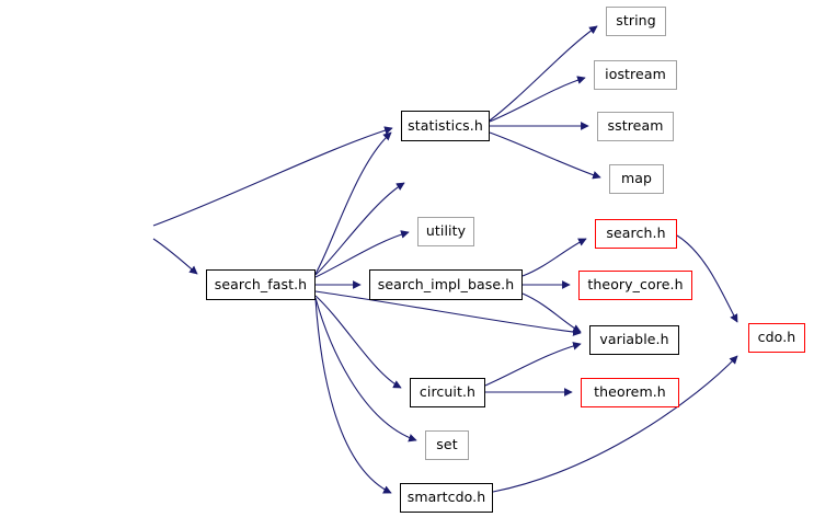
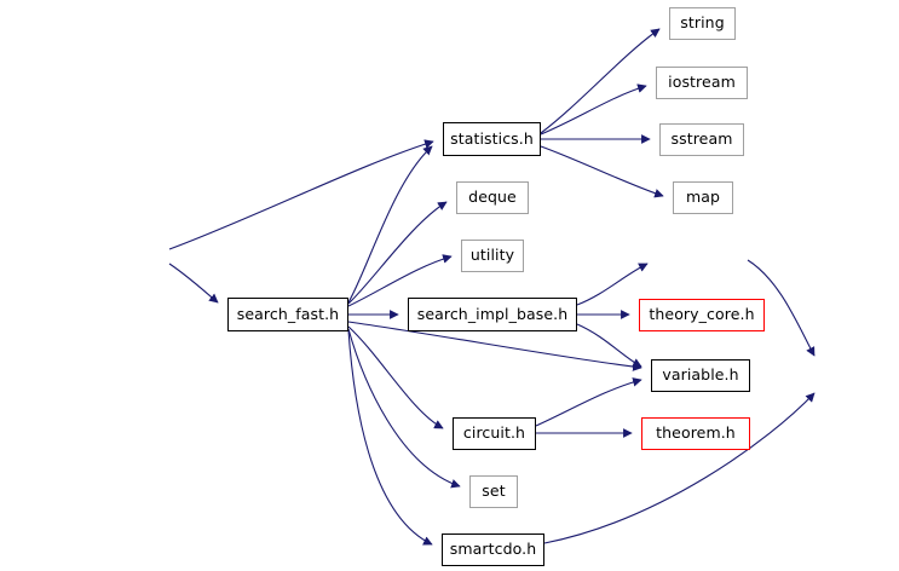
  search_fast.h
  statistics.h
  string
  iostream
  sstream
  map
+ deque
  utility
  search_impl_base.h
- search.h
  theory_core.h
  variable.h
  circuit.h
  theorem.h
  set
  smartcdo.h
- cdo.h
